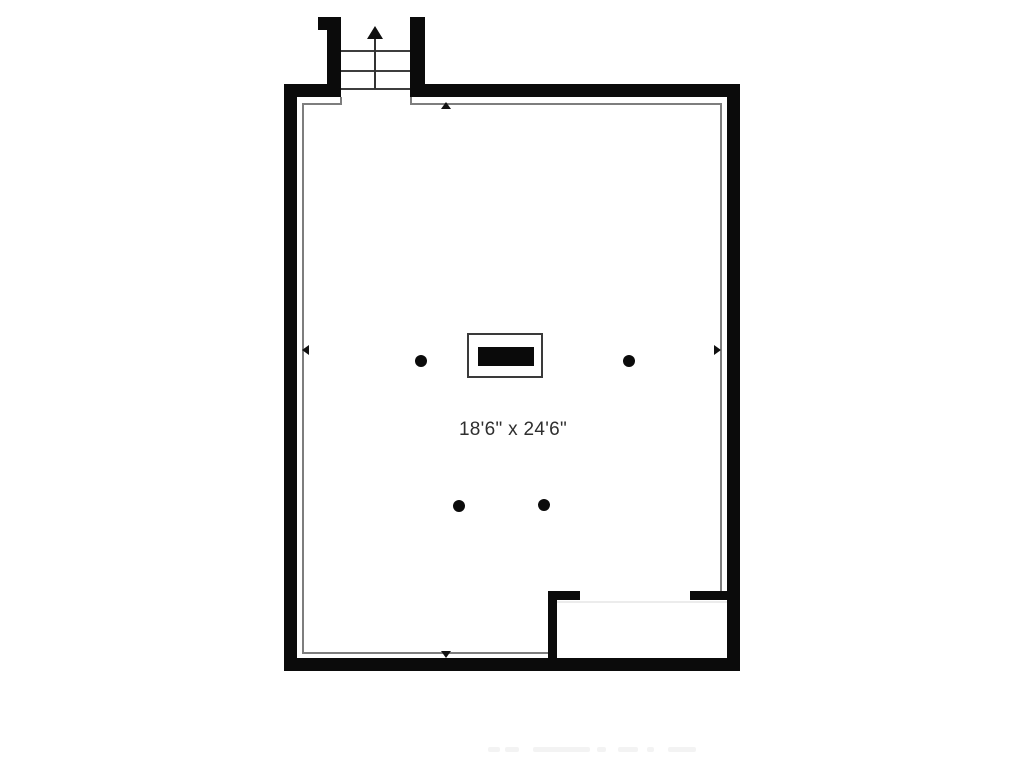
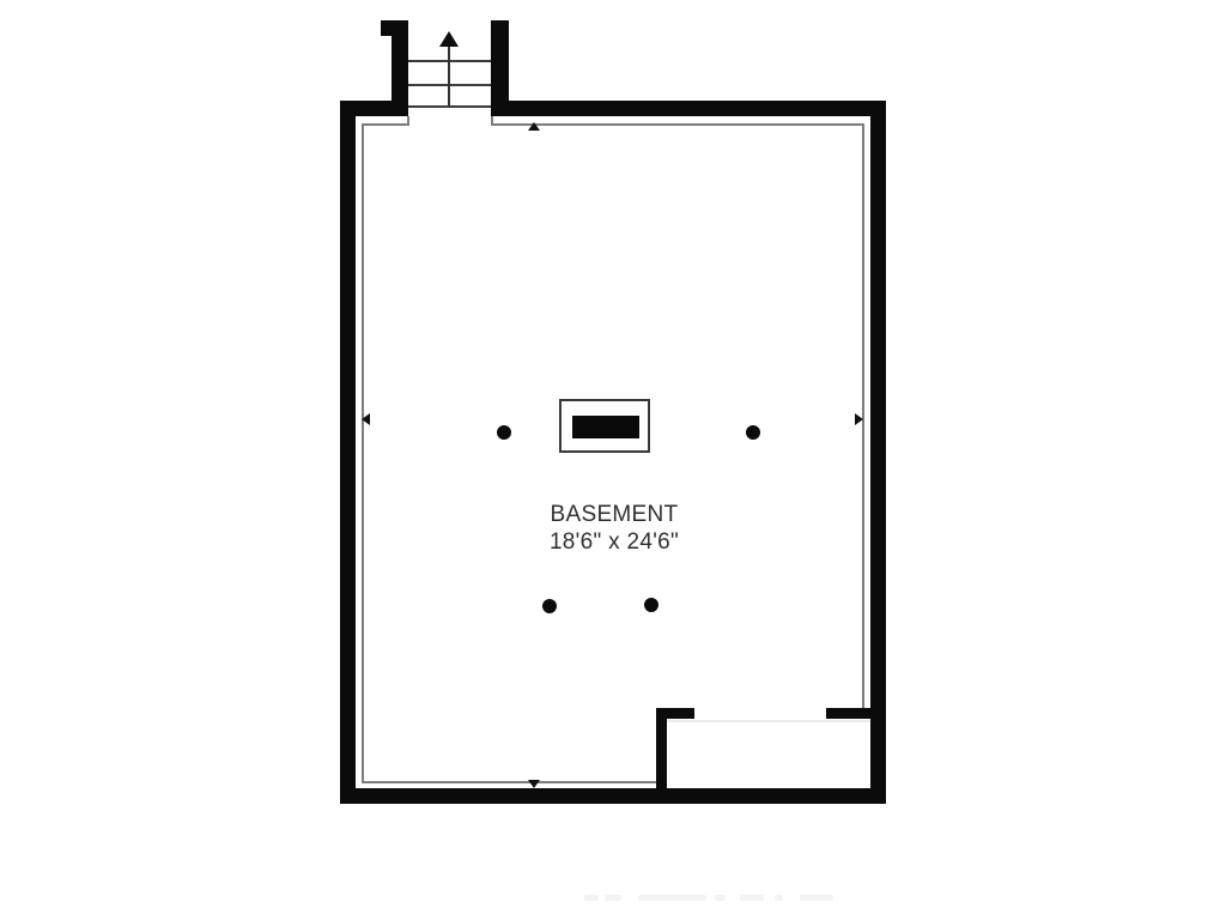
+ BASEMENT
  18'6" x 24'6"
